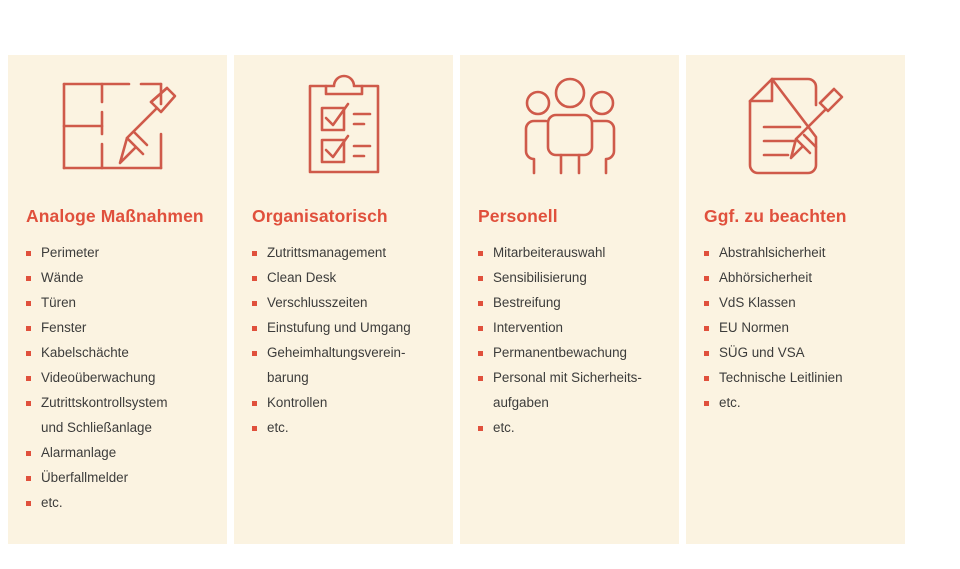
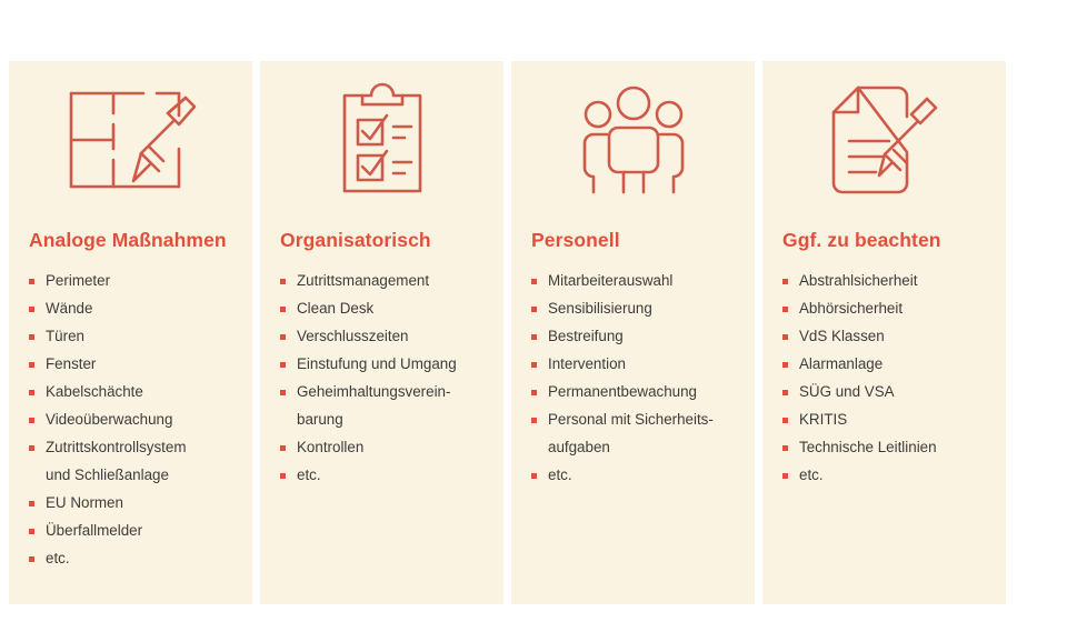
  Analoge Maßnahmen
  Perimeter
  Wände
  Türen
  Fenster
  Kabelschächte
  Videoüberwachung
  Zutrittskontrollsystem
  und Schließanlage
- Alarmanlage
+ EU Normen
  Überfallmelder
  etc.
  Organisatorisch
  Zutrittsmanagement
  Clean Desk
  Verschlusszeiten
  Einstufung und Umgang
  Geheimhaltungsverein-
  barung
  Kontrollen
  etc.
  Personell
  Mitarbeiterauswahl
  Sensibilisierung
  Bestreifung
  Intervention
  Permanentbewachung
  Personal mit Sicherheits-
  aufgaben
  etc.
  Ggf. zu beachten
  Abstrahlsicherheit
  Abhörsicherheit
  VdS Klassen
- EU Normen
+ Alarmanlage
  SÜG und VSA
+ KRITIS
  Technische Leitlinien
  etc.
